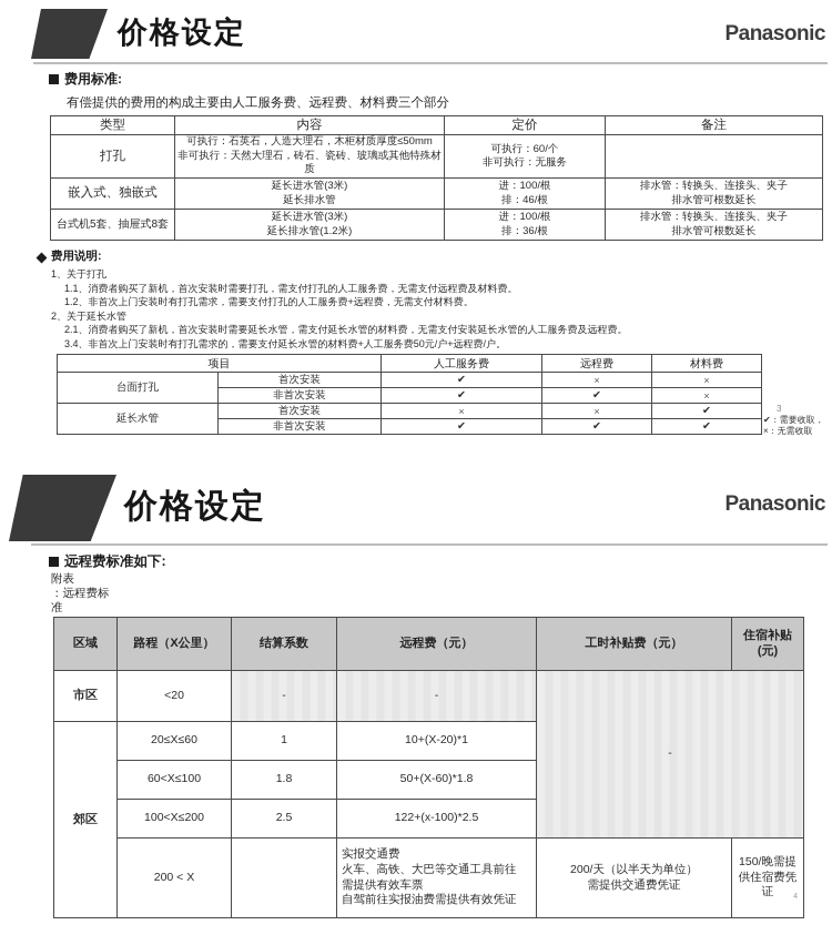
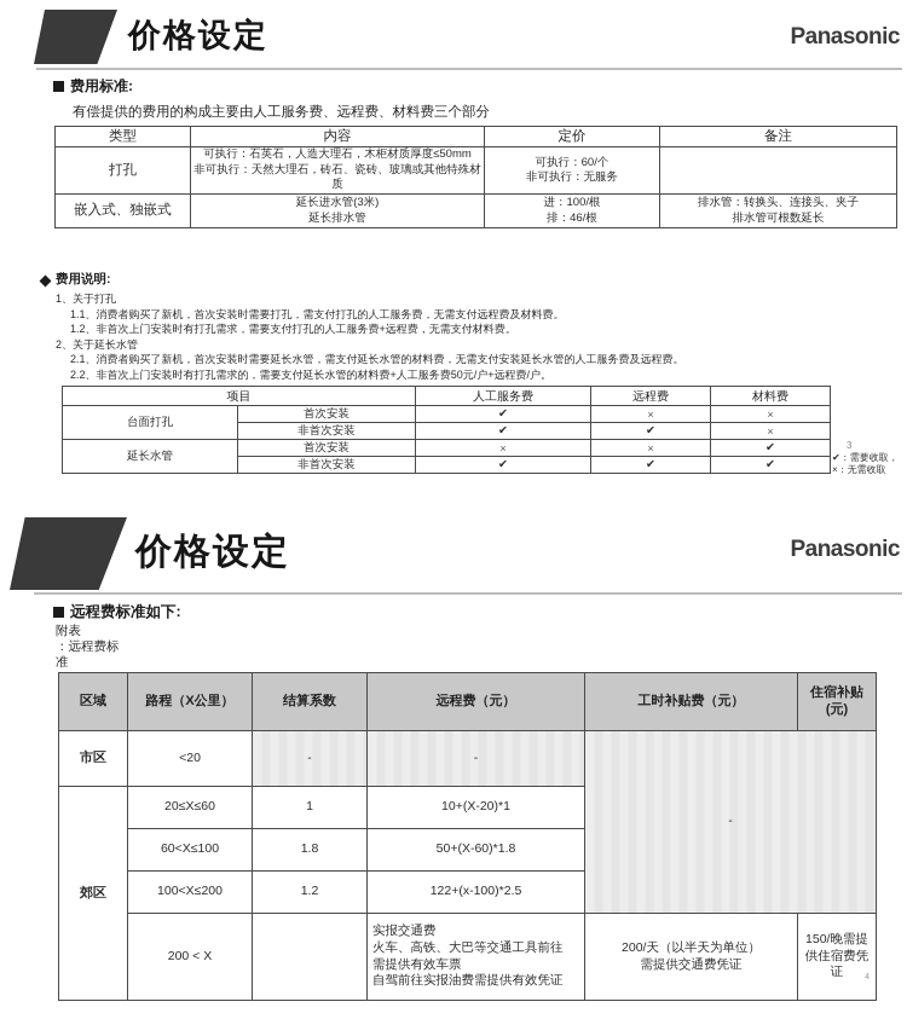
  价格设定
  Panasonic
  费用标准:
  有偿提供的费用的构成主要由人工服务费、远程费、材料费三个部分
  类型	内容	定价	备注
  打孔	可执行：石英石，人造大理石，木柜材质厚度≤50mm 非可执行：天然大理石，砖石、瓷砖、玻璃或其他特殊材质	可执行：60/个 非可执行：无服务
  嵌入式、独嵌式	延长进水管(3米) 延长排水管	进：100/根 排：46/根	排水管：转换头、连接头、夹子 排水管可根数延长
- 台式机5套、抽屉式8套	延长进水管(3米) 延长排水管(1.2米)	进：100/根 排：36/根	排水管：转换头、连接头、夹子 排水管可根数延长
  费用说明:
  1、关于打孔
  1.1、消费者购买了新机，首次安装时需要打孔，需支付打孔的人工服务费，无需支付远程费及材料费。
  1.2、非首次上门安装时有打孔需求，需要支付打孔的人工服务费+远程费，无需支付材料费。
  2、关于延长水管
  2.1、消费者购买了新机，首次安装时需要延长水管，需支付延长水管的材料费，无需支付安装延长水管的人工服务费及远程费。
- 3.4、非首次上门安装时有打孔需求的，需要支付延长水管的材料费+人工服务费50元/户+远程费/户。
+ 2.2、非首次上门安装时有打孔需求的，需要支付延长水管的材料费+人工服务费50元/户+远程费/户。
  项目	人工服务费	远程费	材料费
  台面打孔	首次安装	✔	×	×
  非首次安装	✔	✔	×
  延长水管	首次安装	×	×	✔
  非首次安装	✔	✔	✔
  3
  ✔：需要收取，
  ×：无需收取
  价格设定
  Panasonic
  远程费标准如下:
  附表
  ：远程费标
  准
  区域	路程（X公里）	结算系数	远程费（元）	工时补贴费（元）	住宿补贴 (元)
  市区	<20	-	-	-
  郊区	20≤X≤60	1	10+(X-20)*1
  60<X≤100	1.8	50+(X-60)*1.8
- 100<X≤200	2.5	122+(x-100)*2.5
+ 100<X≤200	1.2	122+(x-100)*2.5
  200 < X		实报交通费 火车、高铁、大巴等交通工具前往 需提供有效车票 自驾前往实报油费需提供有效凭证	200/天（以半天为单位） 需提供交通费凭证	150/晚需提供住宿费凭证
